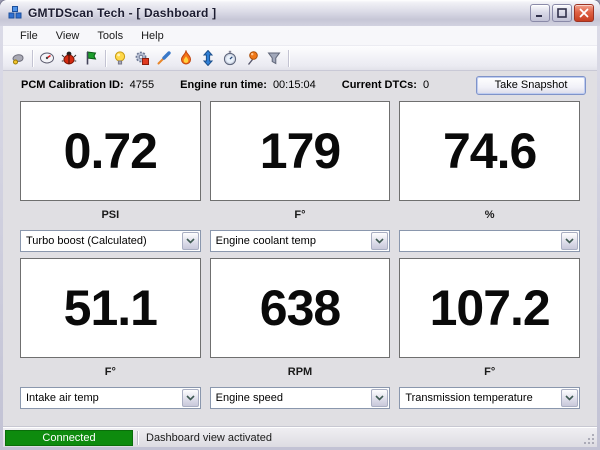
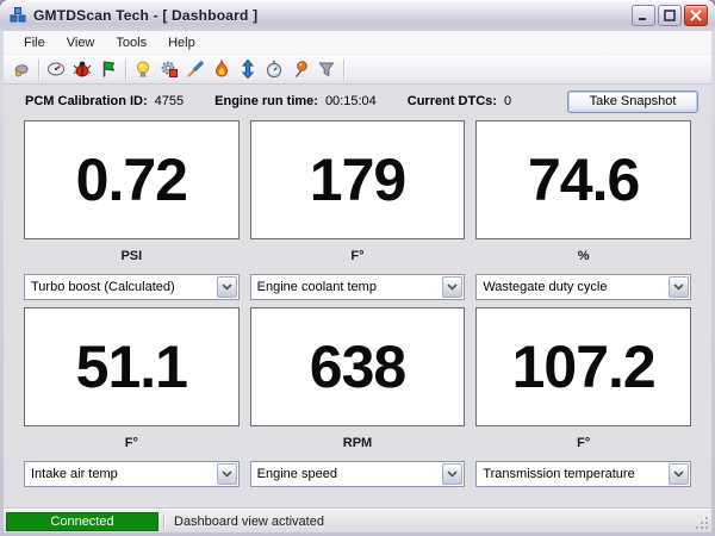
  GMTDScan Tech - [ Dashboard ]
  File
  View
  Tools
  Help
  PCM Calibration ID:
  4755
  Engine run time:
  00:15:04
  Current DTCs:
  0
  Take Snapshot
  0.72
  PSI
  Turbo boost (Calculated)
  179
  F°
  Engine coolant temp
  74.6
  %
+ Wastegate duty cycle
  51.1
  F°
  Intake air temp
  638
  RPM
  Engine speed
  107.2
  F°
  Transmission temperature
  Connected
  Dashboard view activated
